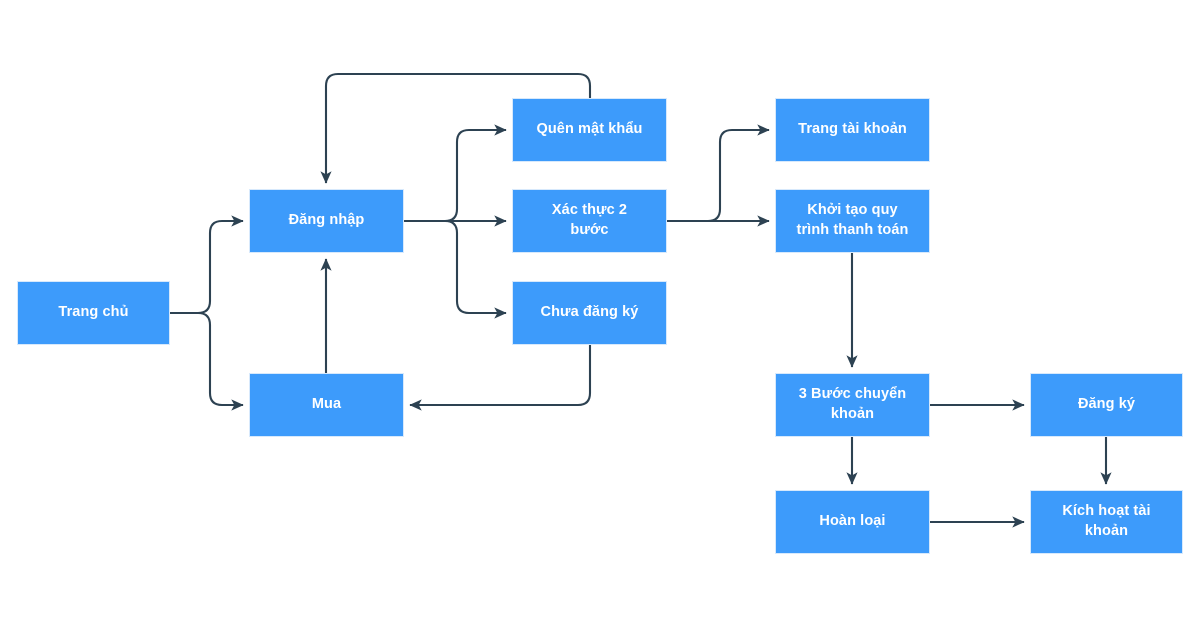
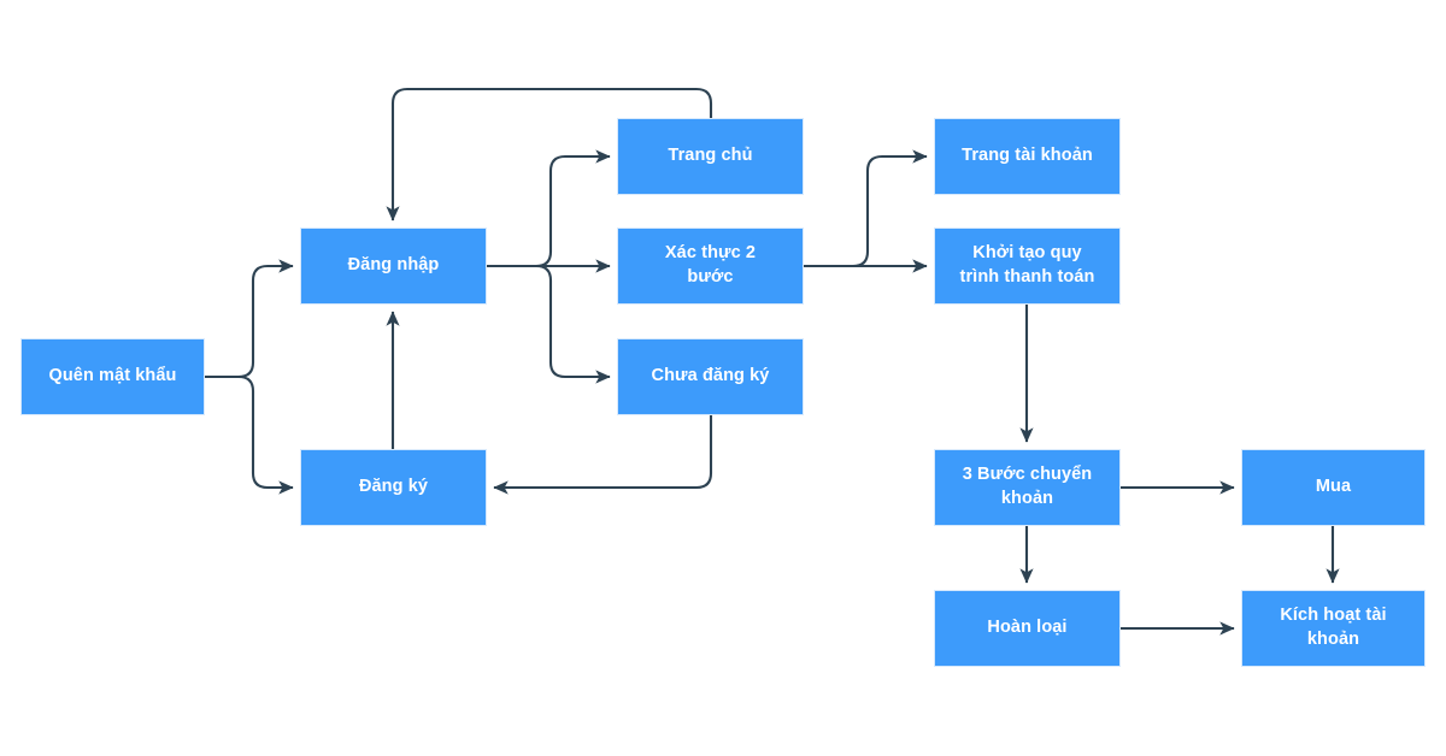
- Trang chủ
+ Quên mật khẩu
  Đăng nhập
- Mua
+ Đăng ký
- Quên mật khẩu
+ Trang chủ
  Xác thực 2
  bước
  Chưa đăng ký
  Trang tài khoản
  Khởi tạo quy
  trình thanh toán
  3 Bước chuyển
  khoản
- Đăng ký
+ Mua
  Hoàn loại
  Kích hoạt tài
  khoản
